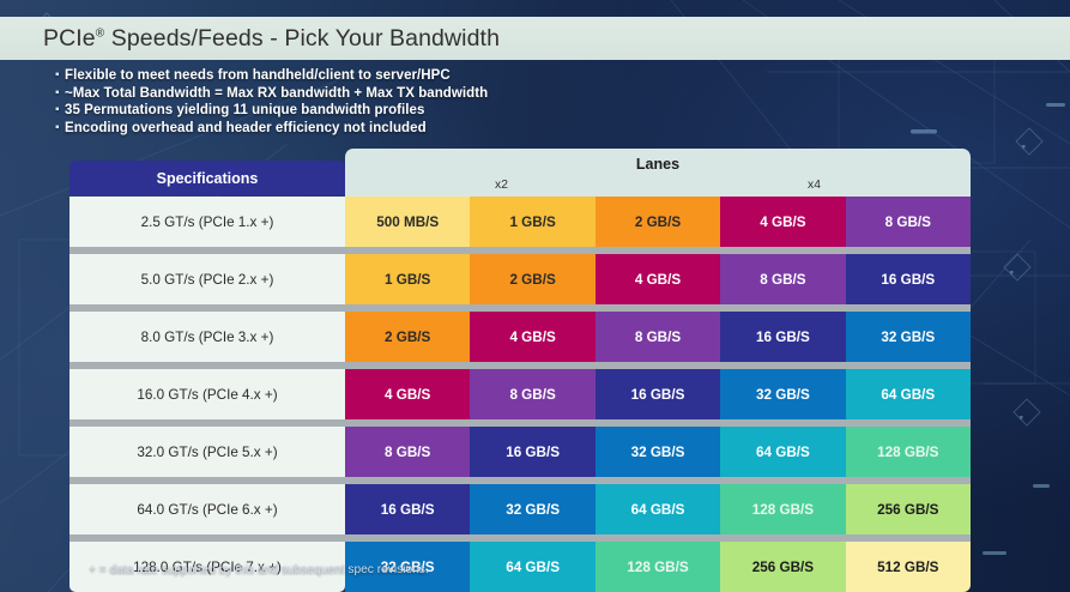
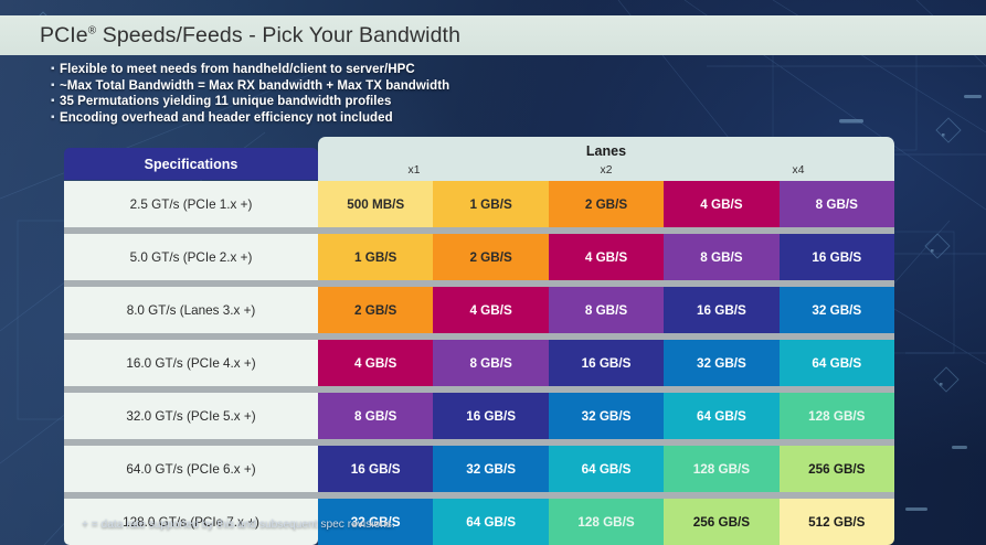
  PCIe® Speeds/Feeds - Pick Your Bandwidth
  ▪
  Flexible to meet needs from handheld/client to server/HPC
  ▪
  ~Max Total Bandwidth = Max RX bandwidth + Max TX bandwidth
  ▪
  35 Permutations yielding 11 unique bandwidth profiles
  ▪
  Encoding overhead and header efficiency not included
  Specifications
  Lanes
+ x1
  x2
  x4
  2.5 GT/s (PCIe 1.x +)
  500 MB/S
  1 GB/S
  2 GB/S
  4 GB/S
  8 GB/S
  5.0 GT/s (PCIe 2.x +)
  1 GB/S
  2 GB/S
  4 GB/S
  8 GB/S
  16 GB/S
- 8.0 GT/s (PCIe 3.x +)
+ 8.0 GT/s (Lanes 3.x +)
  2 GB/S
  4 GB/S
  8 GB/S
  16 GB/S
  32 GB/S
  16.0 GT/s (PCIe 4.x +)
  4 GB/S
  8 GB/S
  16 GB/S
  32 GB/S
  64 GB/S
  32.0 GT/s (PCIe 5.x +)
  8 GB/S
  16 GB/S
  32 GB/S
  64 GB/S
  128 GB/S
  64.0 GT/s (PCIe 6.x +)
  16 GB/S
  32 GB/S
  64 GB/S
  128 GB/S
  256 GB/S
  128.0 GT/s (PCIe 7.x +)
  32 GB/S
  64 GB/S
  128 GB/S
  256 GB/S
  512 GB/S
  + = data rate supported by this and subsequent spec revisions.
